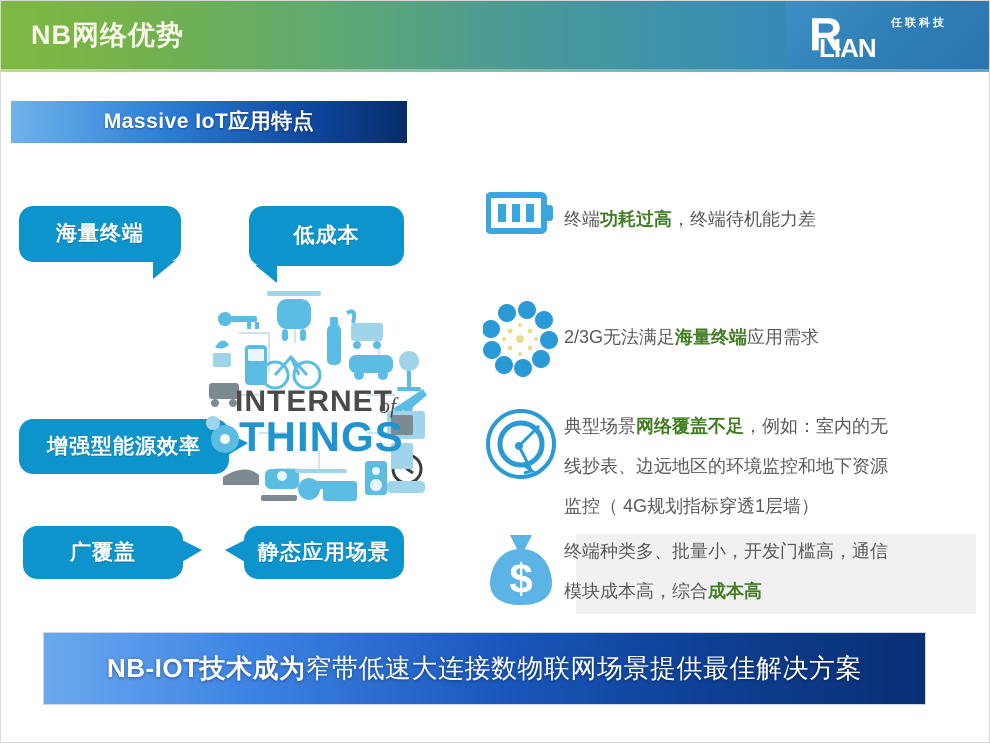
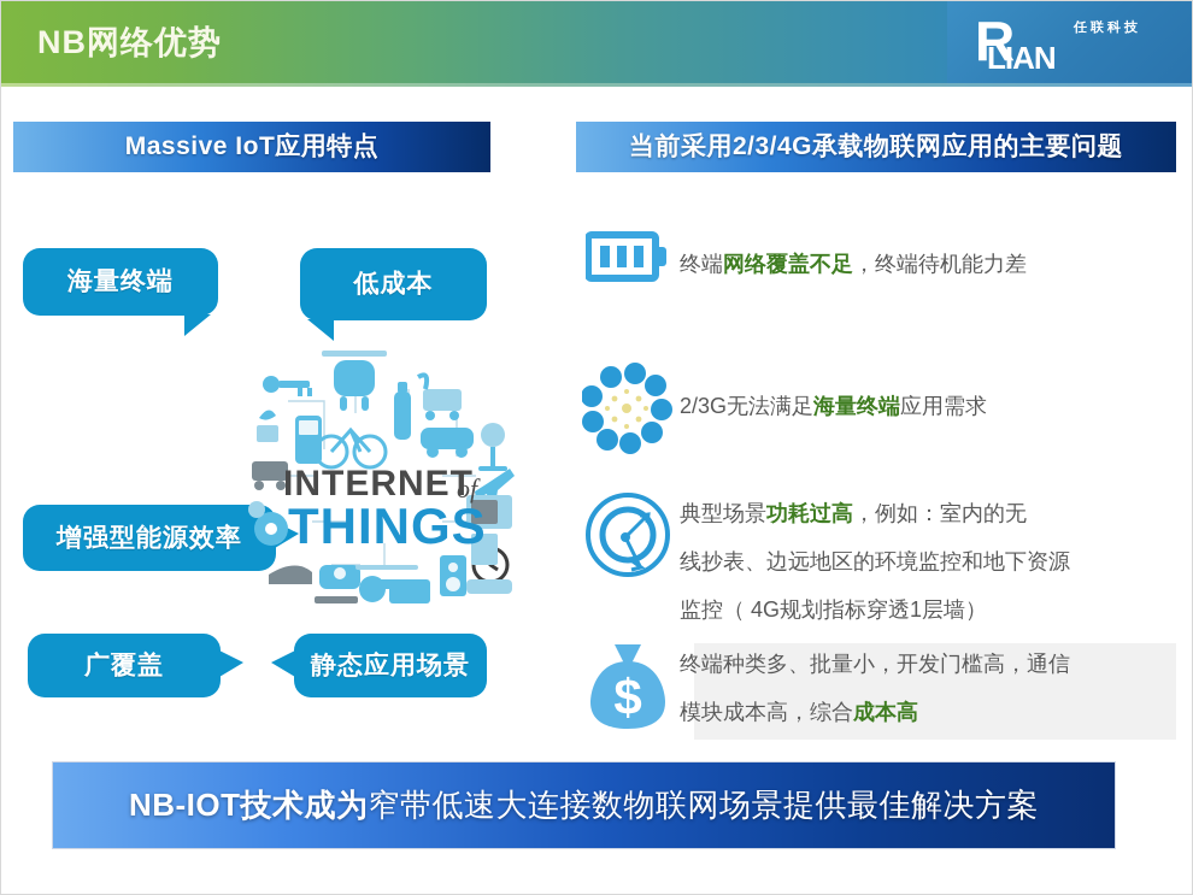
  NB网络优势
  R
  LIAN
  任联科技
  Massive IoT应用特点
+ 当前采用2/3/4G承载物联网应用的主要问题
  海量终端
  低成本
  增强型能源效率
  广覆盖
  静态应用场景
  INTERNET
  of
  THINGS
- 终端功耗过高，终端待机能力差
+ 终端网络覆盖不足，终端待机能力差
  2/3G无法满足海量终端应用需求
- 典型场景网络覆盖不足，例如：室内的无
+ 典型场景功耗过高，例如：室内的无
  线抄表、边远地区的环境监控和地下资源
  监控（ 4G规划指标穿透1层墙）
  $
  终端种类多、批量小，开发门槛高，通信
  模块成本高，综合成本高
  NB-IOT技术成为
  窄带低速大连接数物联网场景提供最佳解决方案
